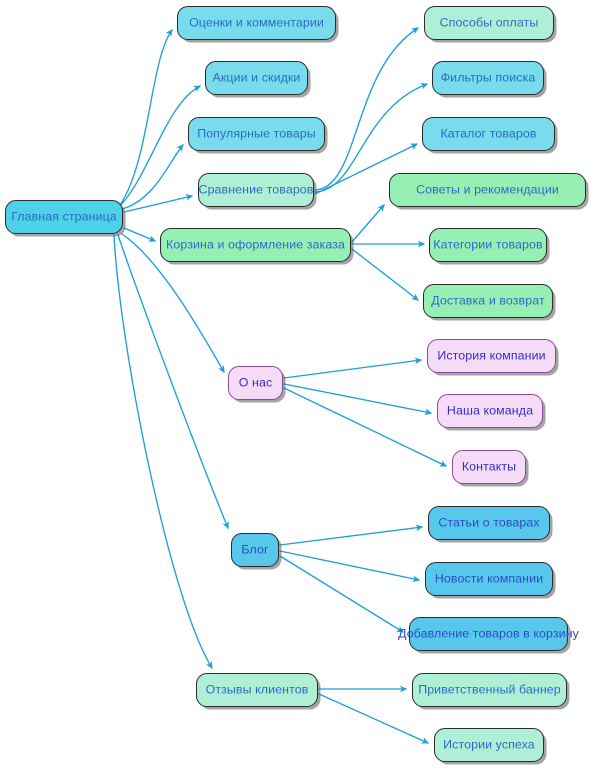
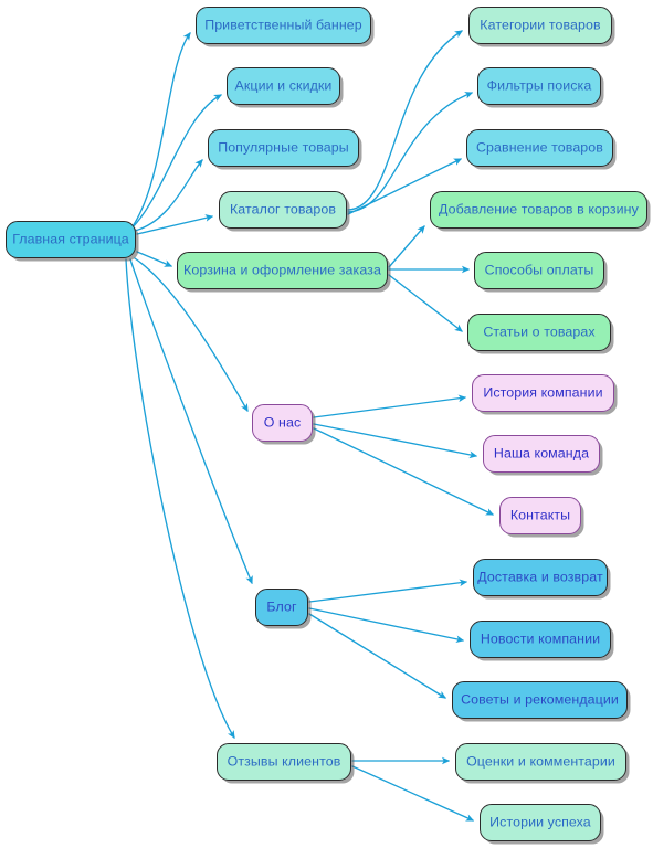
  Главная страница
- Оценки и комментарии
+ Приветственный баннер
  Акции и скидки
  Популярные товары
- Сравнение товаров
+ Каталог товаров
  Корзина и оформление заказа
- Способы оплаты
+ Категории товаров
  Фильтры поиска
- Каталог товаров
+ Сравнение товаров
- Советы и рекомендации
+ Добавление товаров в корзину
- Категории товаров
+ Способы оплаты
- Доставка и возврат
+ Статьи о товарах
  О нас
  История компании
  Наша команда
  Контакты
  Блог
- Статьи о товарах
+ Доставка и возврат
  Новости компании
- Добавление товаров в корзину
+ Советы и рекомендации
  Отзывы клиентов
- Приветственный баннер
+ Оценки и комментарии
  Истории успеха
